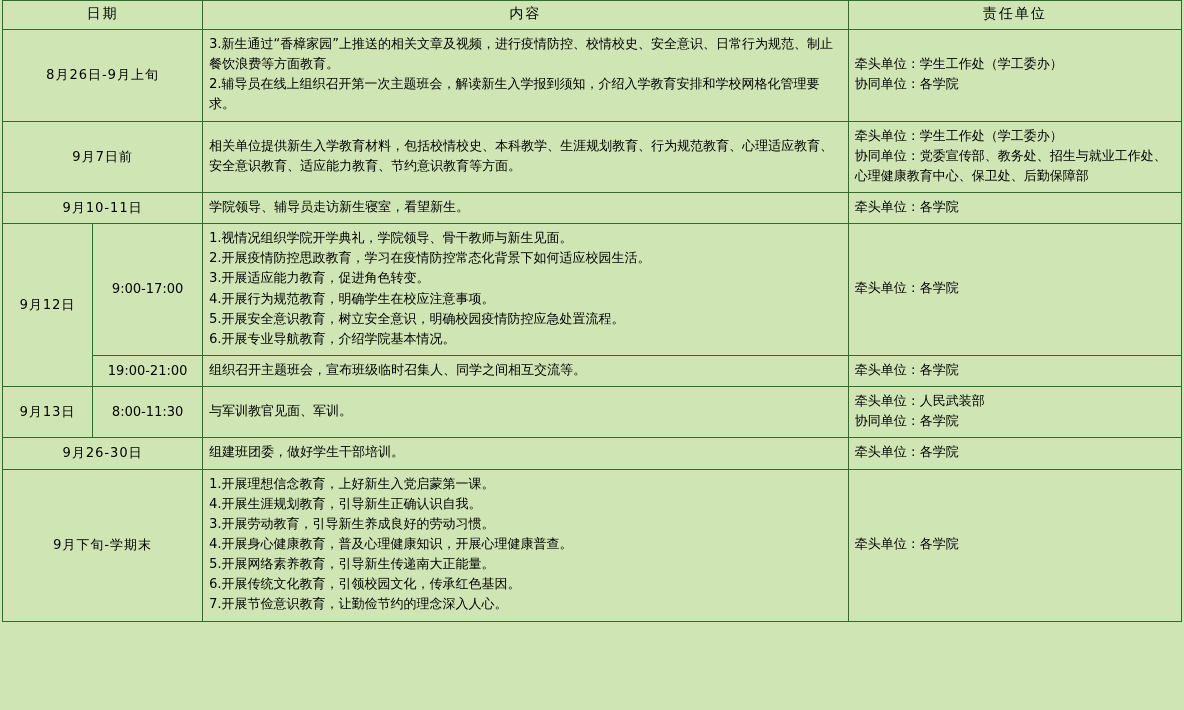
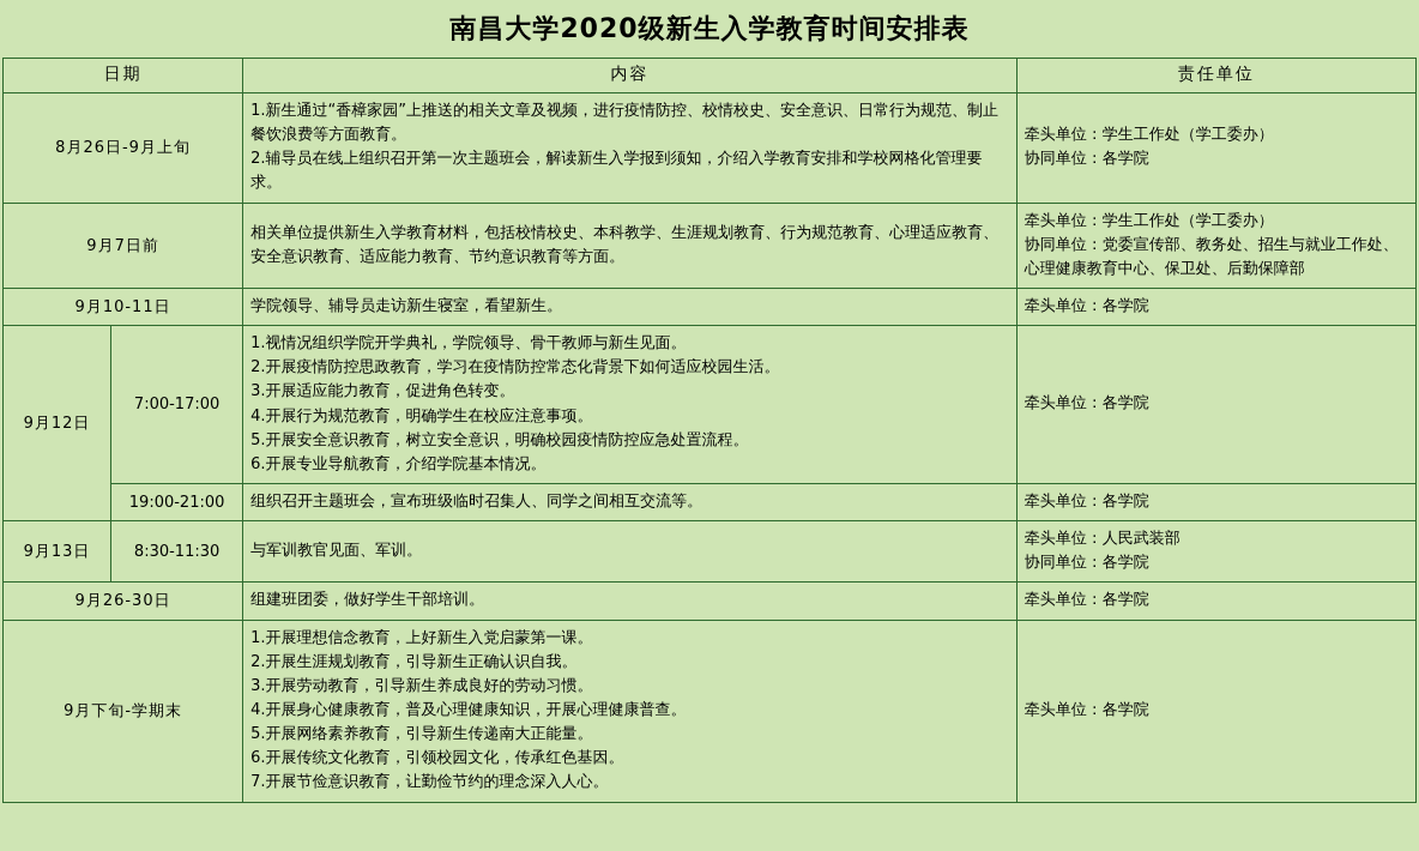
+ 南昌大学2020级新生入学教育时间安排表
  日期	内容	责任单位
- 8月26日-9月上旬	3.新生通过“香樟家园”上推送的相关文章及视频，进行疫情防控、校情校史、安全意识、日常行为规范、制止餐饮浪费等方面教育。 2.辅导员在线上组织召开第一次主题班会，解读新生入学报到须知，介绍入学教育安排和学校网格化管理要求。	牵头单位：学生工作处（学工委办） 协同单位：各学院
+ 8月26日-9月上旬	1.新生通过“香樟家园”上推送的相关文章及视频，进行疫情防控、校情校史、安全意识、日常行为规范、制止餐饮浪费等方面教育。 2.辅导员在线上组织召开第一次主题班会，解读新生入学报到须知，介绍入学教育安排和学校网格化管理要求。	牵头单位：学生工作处（学工委办） 协同单位：各学院
  9月7日前	相关单位提供新生入学教育材料，包括校情校史、本科教学、生涯规划教育、行为规范教育、心理适应教育、安全意识教育、适应能力教育、节约意识教育等方面。	牵头单位：学生工作处（学工委办） 协同单位：党委宣传部、教务处、招生与就业工作处、心理健康教育中心、保卫处、后勤保障部
  9月10-11日	学院领导、辅导员走访新生寝室，看望新生。	牵头单位：各学院
- 9月12日	9:00-17:00	1.视情况组织学院开学典礼，学院领导、骨干教师与新生见面。 2.开展疫情防控思政教育，学习在疫情防控常态化背景下如何适应校园生活。 3.开展适应能力教育，促进角色转变。 4.开展行为规范教育，明确学生在校应注意事项。 5.开展安全意识教育，树立安全意识，明确校园疫情防控应急处置流程。 6.开展专业导航教育，介绍学院基本情况。	牵头单位：各学院
+ 9月12日	7:00-17:00	1.视情况组织学院开学典礼，学院领导、骨干教师与新生见面。 2.开展疫情防控思政教育，学习在疫情防控常态化背景下如何适应校园生活。 3.开展适应能力教育，促进角色转变。 4.开展行为规范教育，明确学生在校应注意事项。 5.开展安全意识教育，树立安全意识，明确校园疫情防控应急处置流程。 6.开展专业导航教育，介绍学院基本情况。	牵头单位：各学院
  19:00-21:00	组织召开主题班会，宣布班级临时召集人、同学之间相互交流等。	牵头单位：各学院
- 9月13日	8:00-11:30	与军训教官见面、军训。	牵头单位：人民武装部 协同单位：各学院
+ 9月13日	8:30-11:30	与军训教官见面、军训。	牵头单位：人民武装部 协同单位：各学院
  9月26-30日	组建班团委，做好学生干部培训。	牵头单位：各学院
- 9月下旬-学期末	1.开展理想信念教育，上好新生入党启蒙第一课。 4.开展生涯规划教育，引导新生正确认识自我。 3.开展劳动教育，引导新生养成良好的劳动习惯。 4.开展身心健康教育，普及心理健康知识，开展心理健康普查。 5.开展网络素养教育，引导新生传递南大正能量。 6.开展传统文化教育，引领校园文化，传承红色基因。 7.开展节俭意识教育，让勤俭节约的理念深入人心。	牵头单位：各学院
+ 9月下旬-学期末	1.开展理想信念教育，上好新生入党启蒙第一课。 2.开展生涯规划教育，引导新生正确认识自我。 3.开展劳动教育，引导新生养成良好的劳动习惯。 4.开展身心健康教育，普及心理健康知识，开展心理健康普查。 5.开展网络素养教育，引导新生传递南大正能量。 6.开展传统文化教育，引领校园文化，传承红色基因。 7.开展节俭意识教育，让勤俭节约的理念深入人心。	牵头单位：各学院
